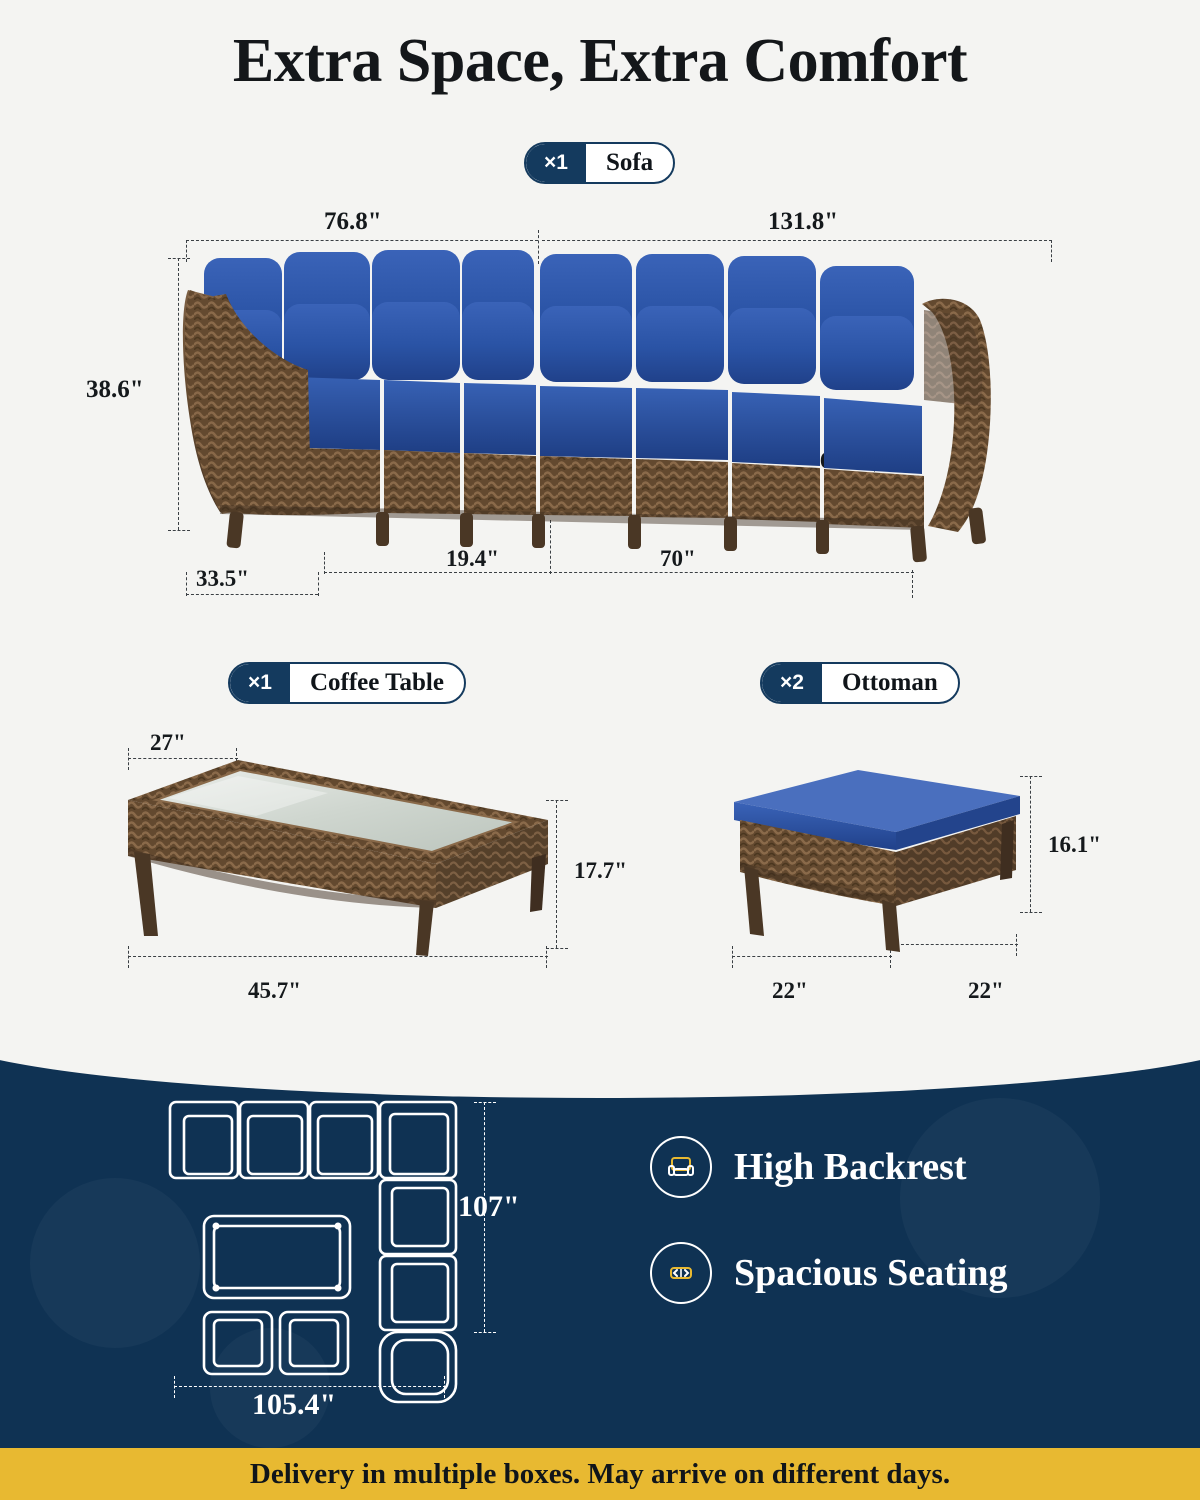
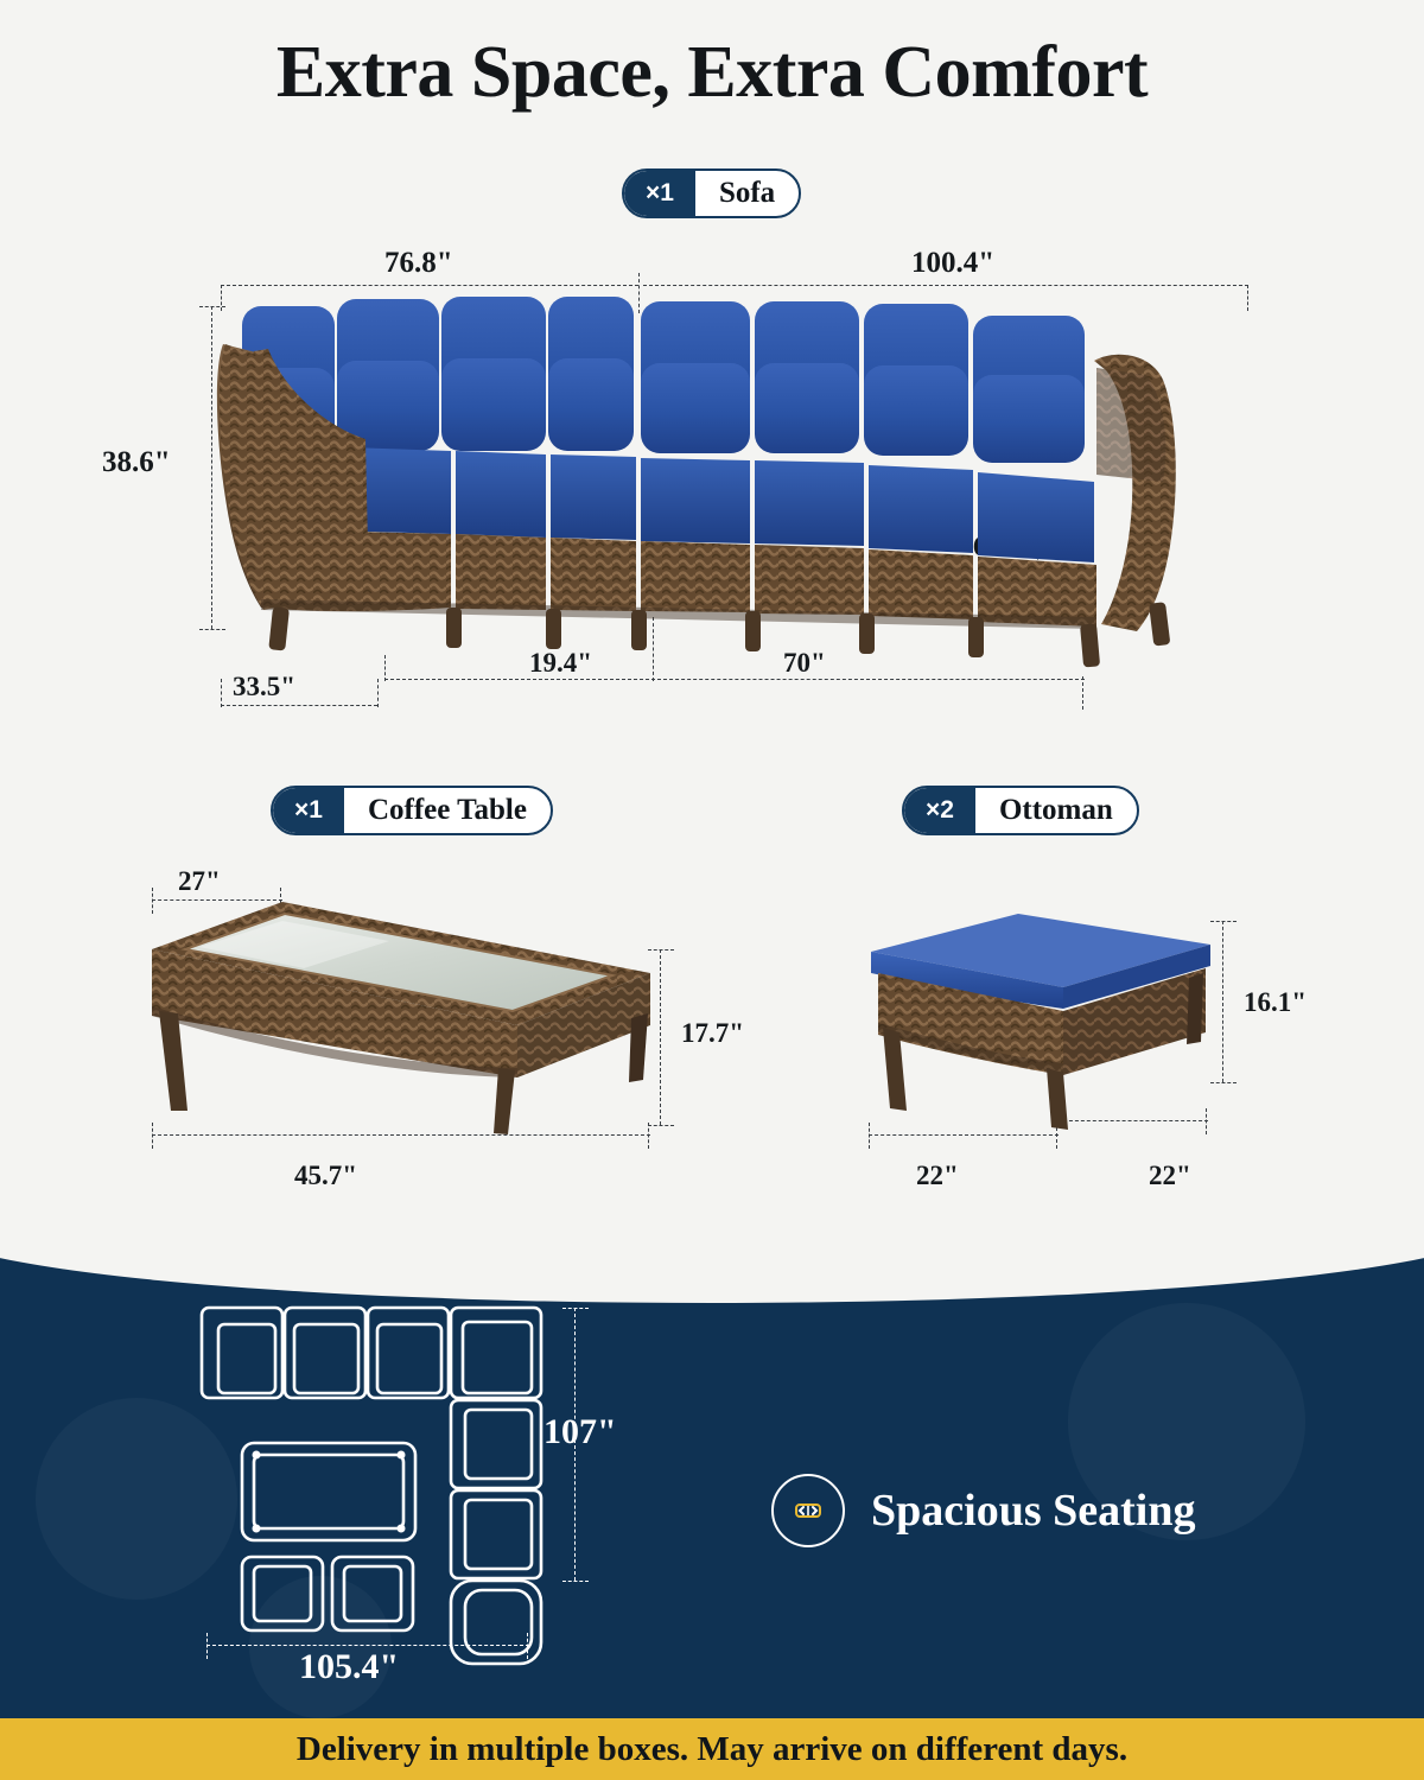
  Extra Space, Extra Comfort
  ×1
  Sofa
  76.8"
- 131.8"
+ 100.4"
  38.6"
  33.5"
  19.4"
  70"
  ×1
  Coffee Table
  27"
  17.7"
  45.7"
  ×2
  Ottoman
  16.1"
  22"
  22"
  107"
  105.4"
- High Backrest
  Spacious Seating
  Delivery in multiple boxes. May arrive on different days.
